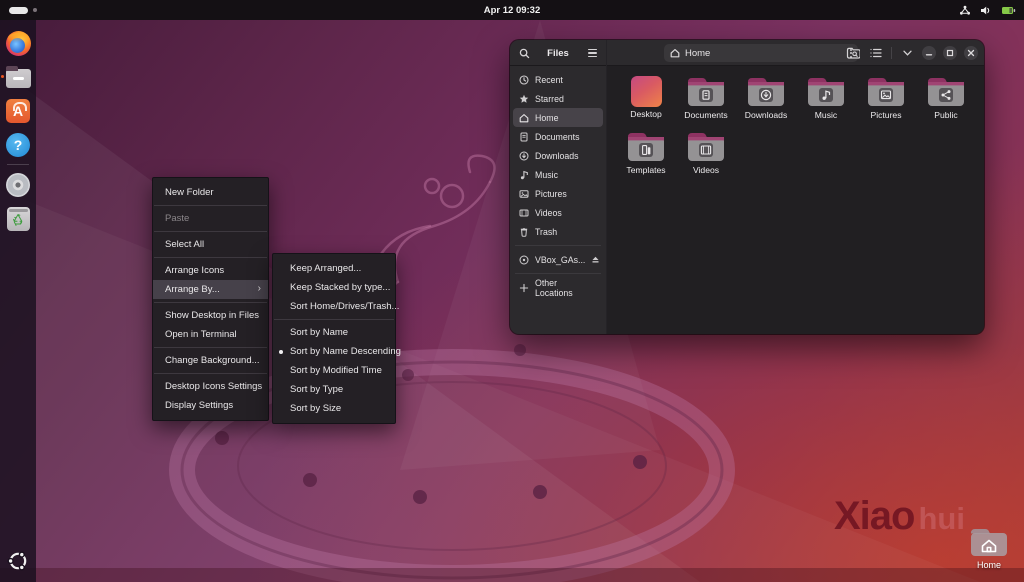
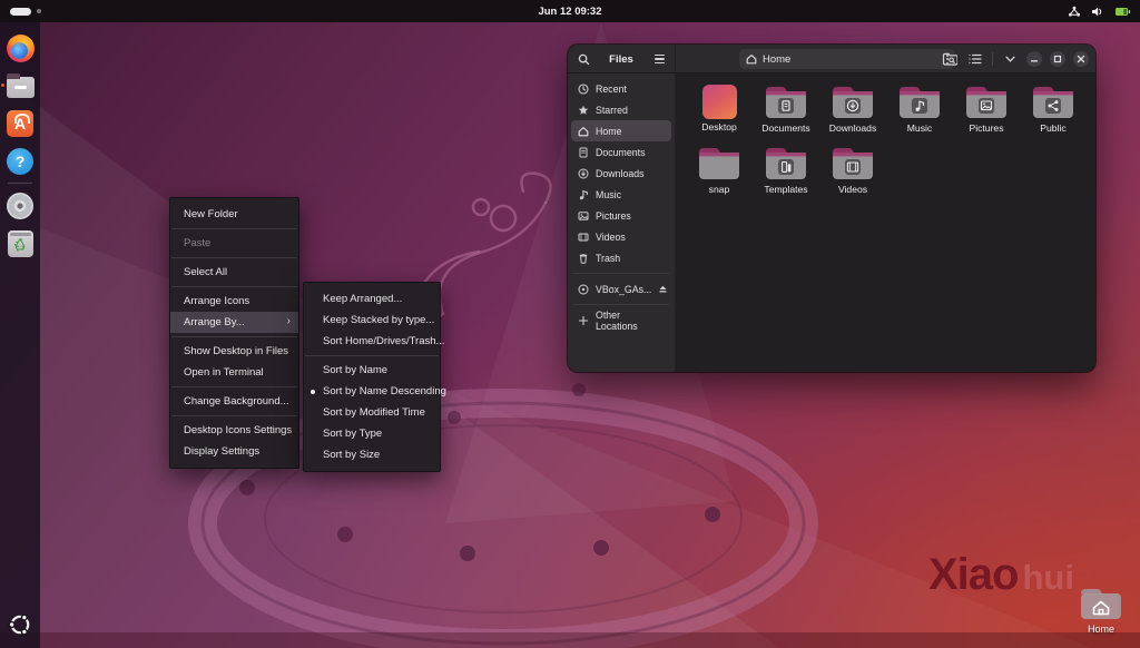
  Xiao
  hui
  Home
  Files
  Home
  Recent
  Starred
  Home
  Documents
  Downloads
  Music
  Pictures
  Videos
  Trash
  VBox_GAs...
  Other Locations
  Desktop
  Documents
  Downloads
  Music
  Pictures
  Public
+ snap
  Templates
  Videos
  New Folder
  Paste
  Select All
  Arrange Icons
  Arrange By...
  ›
  Show Desktop in Files
  Open in Terminal
  Change Background...
  Desktop Icons Settings
  Display Settings
  Keep Arranged...
  Keep Stacked by type...
  Sort Home/Drives/Trash...
  Sort by Name
  Sort by Name Descending
  Sort by Modified Time
  Sort by Type
  Sort by Size
- Apr 12 09:32
+ Jun 12 09:32
  A
  ?
